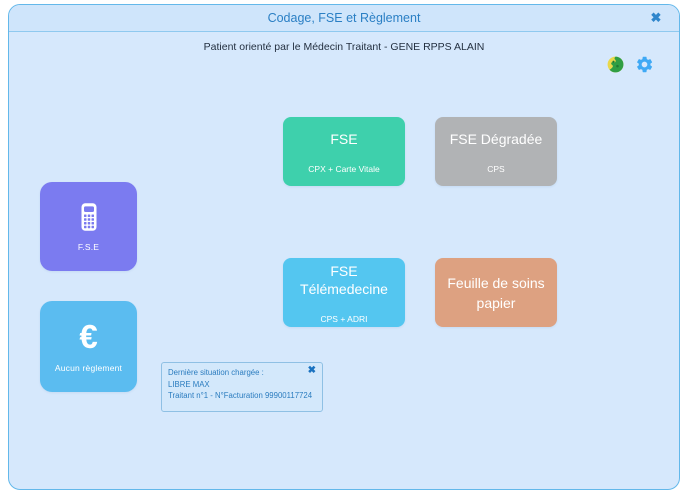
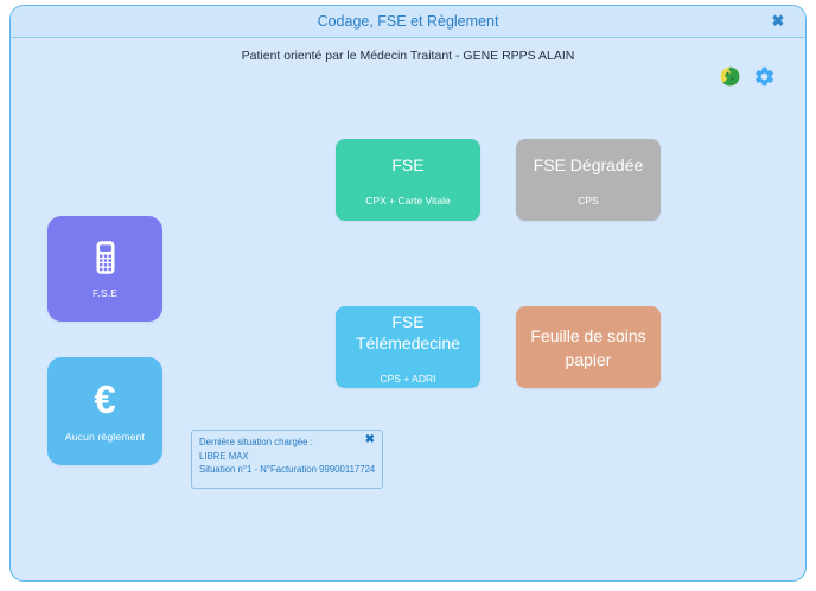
  Codage, FSE et Règlement
  ✖
  Patient orienté par le Médecin Traitant - GENE RPPS ALAIN
  F.S.E
  €
  Aucun règlement
  FSE
  CPX + Carte Vitale
  FSE Dégradée
  CPS
  FSE Télémedecine
  CPS + ADRI
  Feuille de soins papier
  ✖
  Dernière situation chargée :
  LIBRE MAX
- Traitant n°1 - N°Facturation 99900117724
+ Situation n°1 - N°Facturation 99900117724
